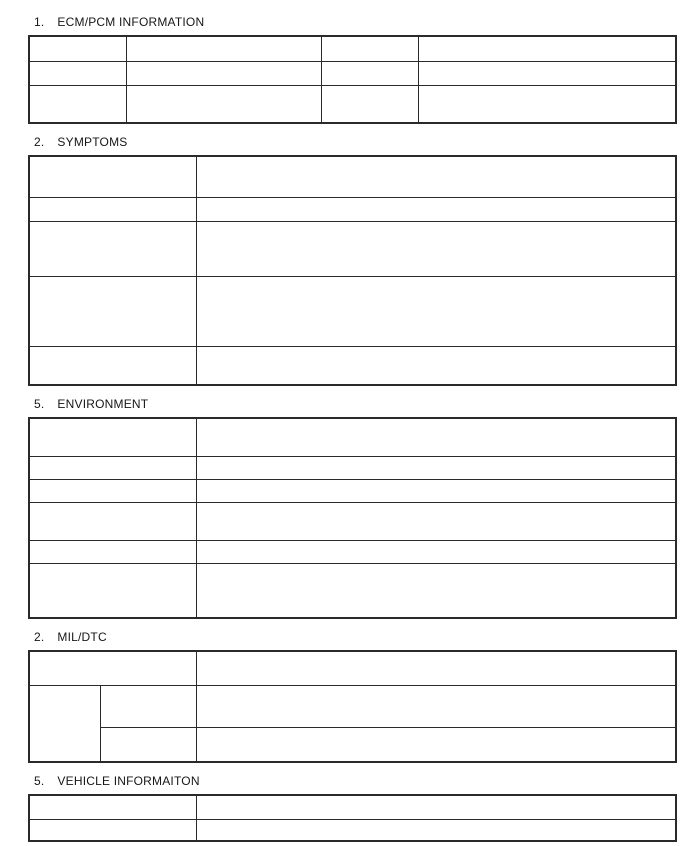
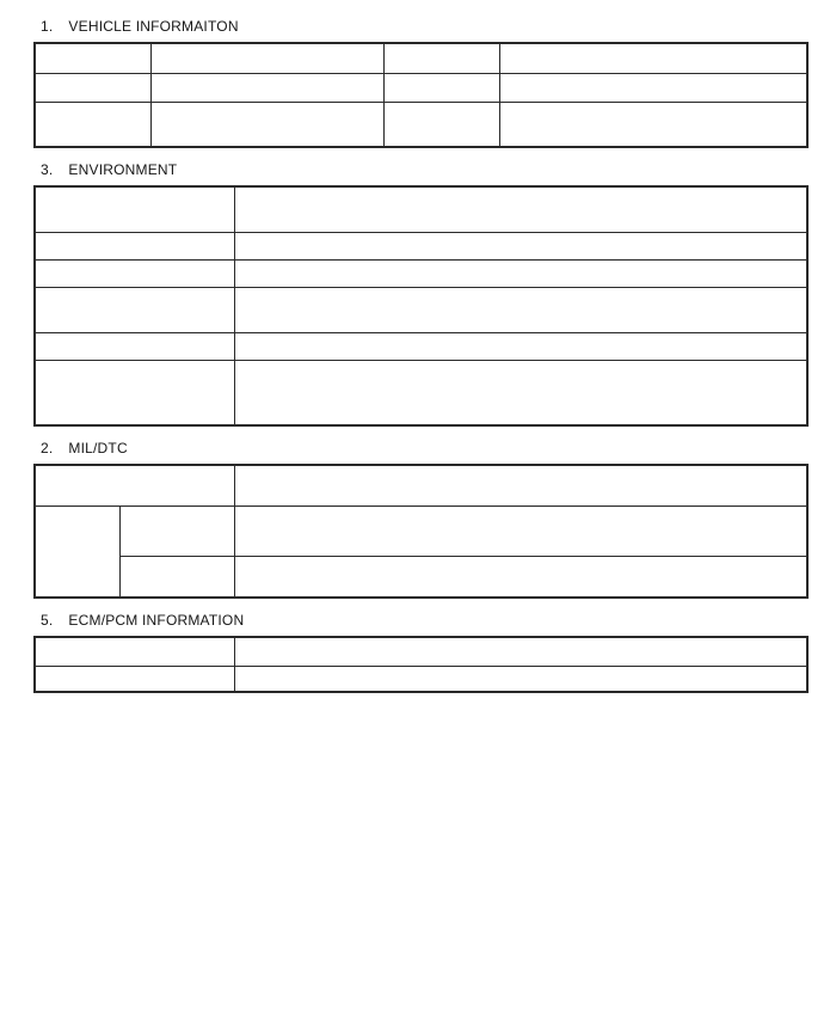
- 1. ECM/PCM INFORMATION
+ 1. VEHICLE INFORMAITON
- 2. SYMPTOMS
- 5. ENVIRONMENT
+ 3. ENVIRONMENT
  2. MIL/DTC
- 5. VEHICLE INFORMAITON
+ 5. ECM/PCM INFORMATION
